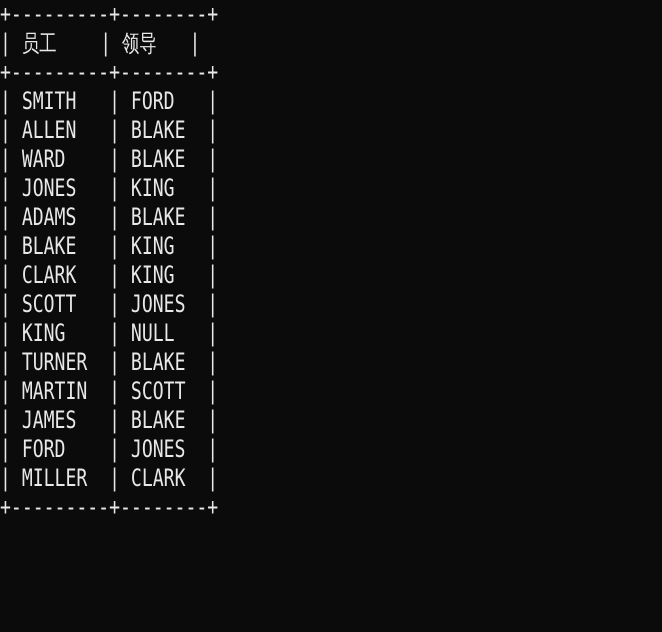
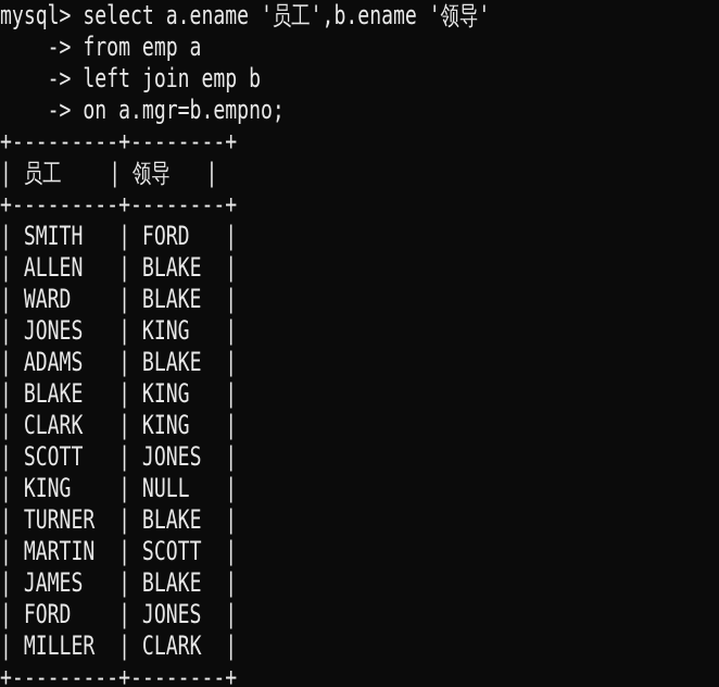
+ mysql> select a.ename '员工',b.ename '领导'
+ -> from emp a
+ -> left join emp b
+ -> on a.mgr=b.empno;
  +---------+--------+
  | 员工 | 领导 |
  +---------+--------+
  | SMITH | FORD |
  | ALLEN | BLAKE |
  | WARD | BLAKE |
  | JONES | KING |
  | ADAMS | BLAKE |
  | BLAKE | KING |
  | CLARK | KING |
  | SCOTT | JONES |
  | KING | NULL |
  | TURNER | BLAKE |
  | MARTIN | SCOTT |
  | JAMES | BLAKE |
  | FORD | JONES |
  | MILLER | CLARK |
  +---------+--------+
